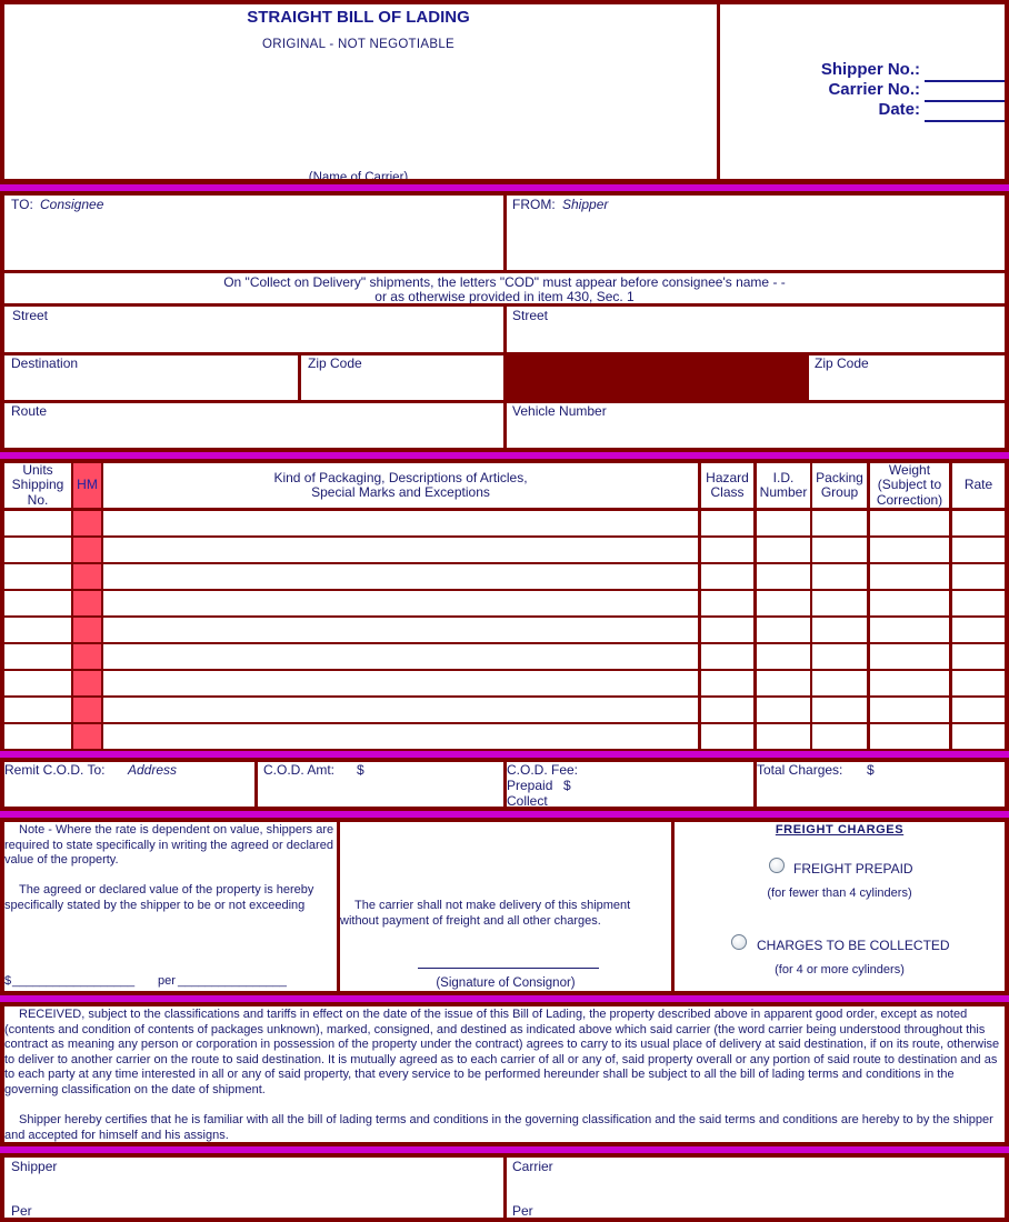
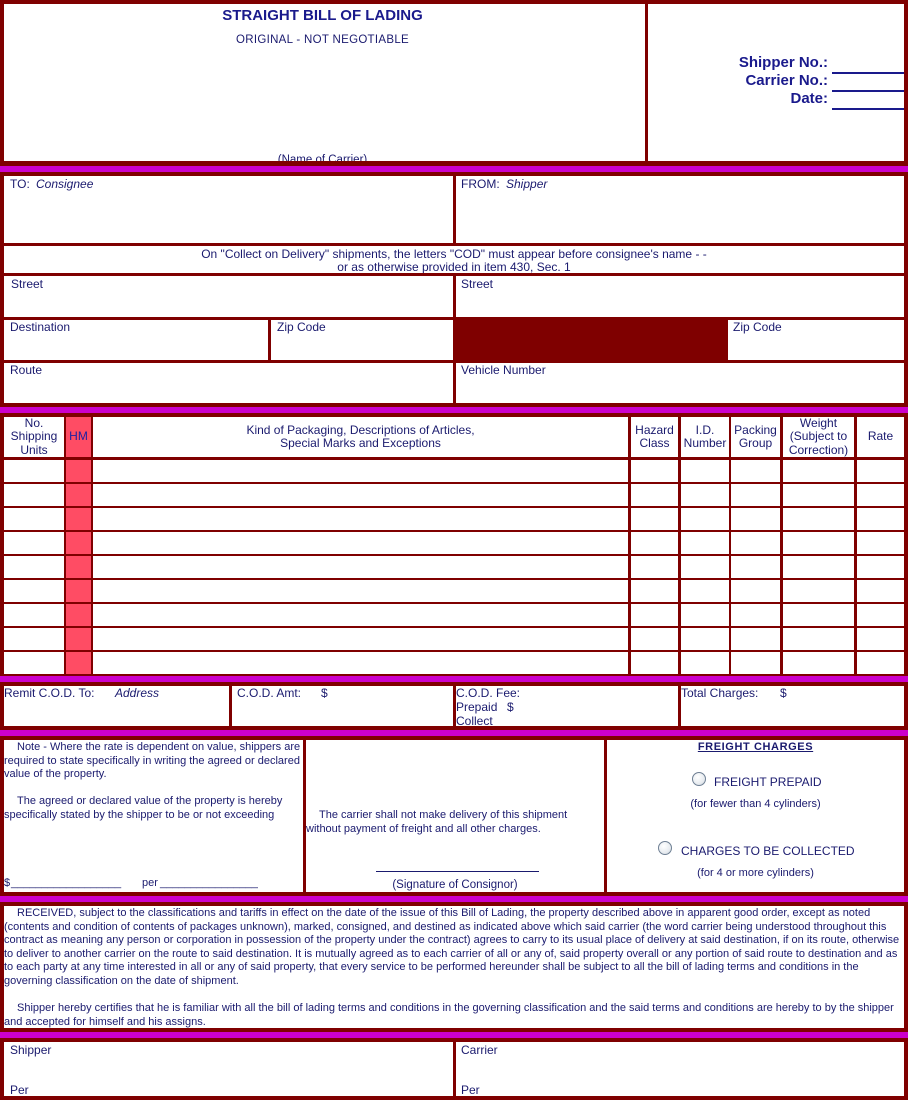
  STRAIGHT BILL OF LADING
  ORIGINAL - NOT NEGOTIABLE
  (Name of Carrier)
  Shipper No.:
  Carrier No.:
  Date:
  TO:
  Consignee
  FROM:
  Shipper
  On "Collect on Delivery" shipments, the letters "COD" must appear before consignee's name - -
  or as otherwise provided in item 430, Sec. 1
  Street
  Street
  Destination
  Zip Code
  Zip Code
  Route
  Vehicle Number
  Remit C.O.D. To:
  Address
  C.O.D. Amt:
  $
  C.O.D. Fee:
  Prepaid
  $
  Collect
  Total Charges:
  $
  Note - Where the rate is dependent on value, shippers are required to state specifically in writing the agreed or declared value of the property.
  The agreed or declared value of the property is hereby specifically stated by the shipper to be or not exceeding
  $
  __________________
  per
  ________________
  The carrier shall not make delivery of this shipment without payment of freight and all other charges.
  (Signature of Consignor)
  FREIGHT CHARGES
  FREIGHT PREPAID
  (for fewer than 4 cylinders)
  CHARGES TO BE COLLECTED
  (for 4 or more cylinders)
  RECEIVED, subject to the classifications and tariffs in effect on the date of the issue of this Bill of Lading, the property described above in apparent good order, except as noted (contents and condition of contents of packages unknown), marked, consigned, and destined as indicated above which said carrier (the word carrier being understood throughout this contract as meaning any person or corporation in possession of the property under the contract) agrees to carry to its usual place of delivery at said destination, if on its route, otherwise to deliver to another carrier on the route to said destination. It is mutually agreed as to each carrier of all or any of, said property overall or any portion of said route to destination and as to each party at any time interested in all or any of said property, that every service to be performed hereunder shall be subject to all the bill of lading terms and conditions in the governing classification on the date of shipment.
  Shipper hereby certifies that he is familiar with all the bill of lading terms and conditions in the governing classification and the said terms and conditions are hereby to by the shipper and accepted for himself and his assigns.
  Shipper
  Per
  Carrier
  Per
- Units
+ No.
  Shipping
- No.
+ Units
  HM
  Kind of Packaging, Descriptions of Articles,
  Special Marks and Exceptions
  Hazard
  Class
  I.D.
  Number
  Packing
  Group
  Weight
  (Subject to
  Correction)
  Rate
